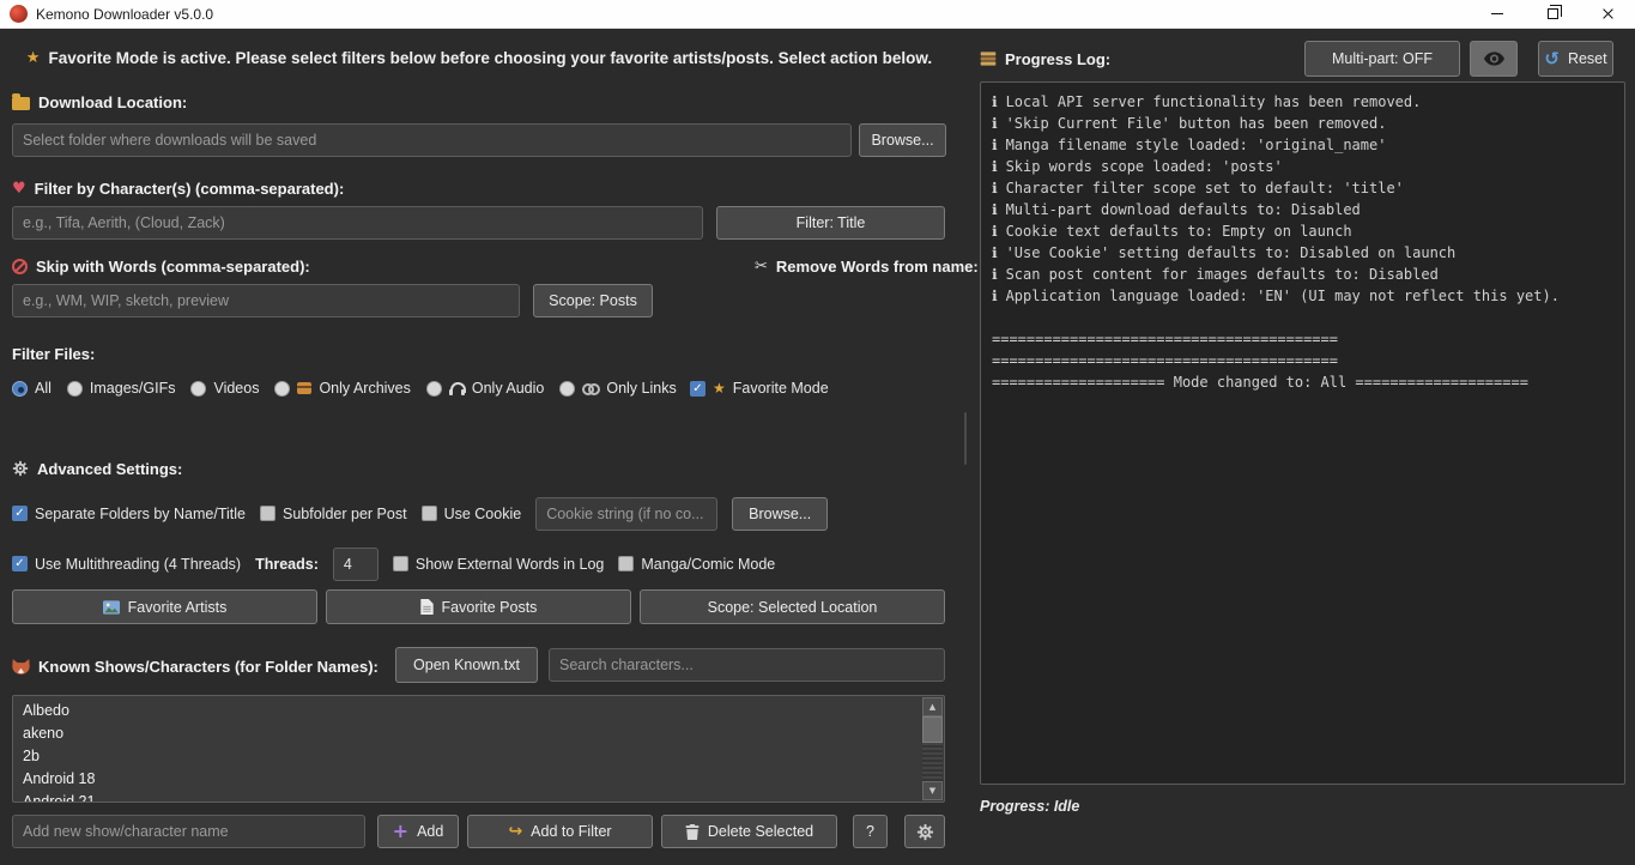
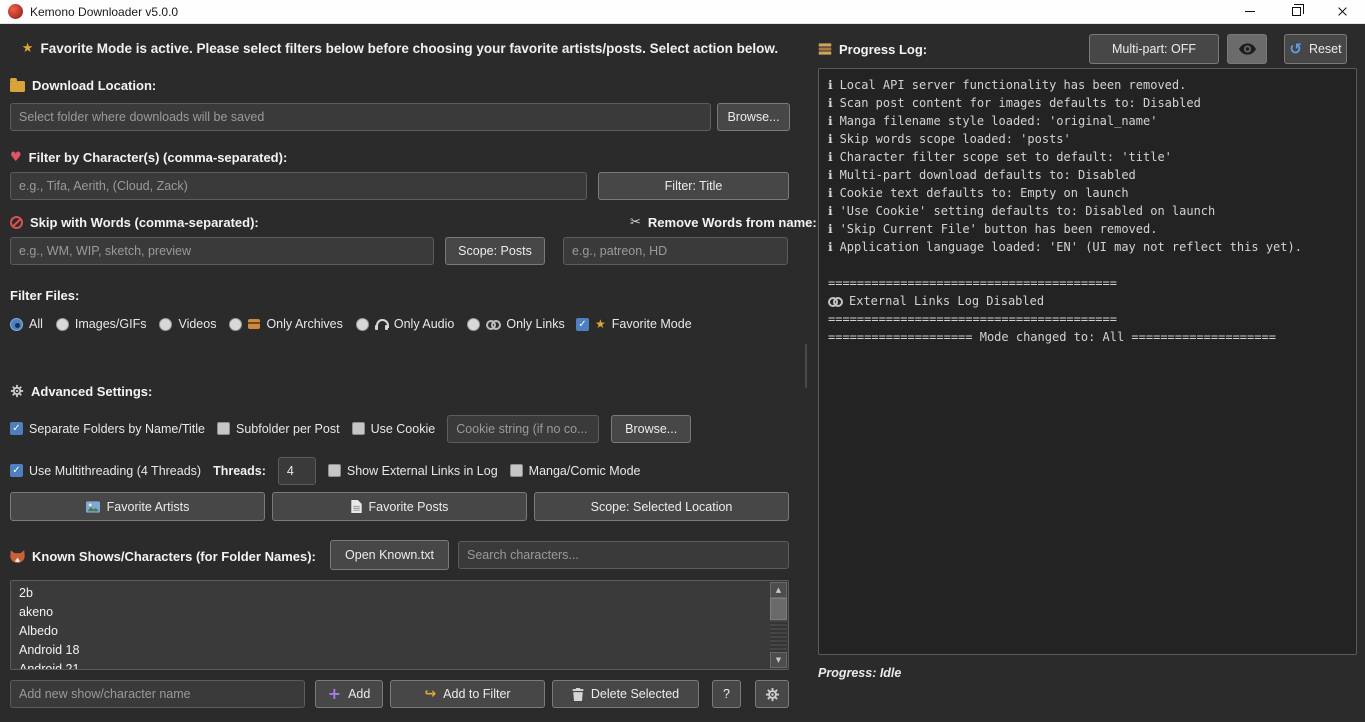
  Kemono Downloader v5.0.0
  ★
  Favorite Mode is active. Please select filters below before choosing your favorite artists/posts. Select action below.
  Download Location:
  Select folder where downloads will be saved
  Browse...
  ♥
  Filter by Character(s) (comma-separated):
  e.g., Tifa, Aerith, (Cloud, Zack)
  Filter: Title
  Skip with Words (comma-separated):
  ✂
  Remove Words from na:
  e.g., WM, WIP, sketch, preview
  Scope: Posts
+ e.g., patreon, HD
  Filter Files:
  All
  Images/GIFs
  Videos
  Only Archives
  Only Audio
  Only Links
  ★
  Favorite Mode
  Advanced Settings:
  Separate Folders by Name/Title
  Subfolder per Post
  Use Cookie
  Cookie string (if no co...
  Browse...
  Use Multithreading (4 Threads)
  Threads:
  4
- Show External Words in Log
+ Show External Links in Log
  Manga/Comic Mode
  Favorite Artists
  Favorite Posts
  Scope: Selected Location
  Known Shows/Characters (for Folder Names):
  Open Known.txt
  Search characters...
- Albedo
+ 2b
  akeno
- 2b
+ Albedo
  Android 18
  Add new show/character name
  +
  Add
  ↪
  Add to Filter
  Delete Selected
  ?
  Progress Log:
  Multi-part: OFF
  ↺
  Reset
  Local API server functionality has been removed.
- 'Skip Current File' button has been removed.
+ Scan post content for images defaults to: Disabled
  Manga filename style loaded: 'original_name'
  Skip words scope loaded: 'posts'
  Character filter scope set to default: 'title'
  Multi-part download defaults to: Disabled
  Cookie text defaults to: Empty on launch
  'Use Cookie' setting defaults to: Disabled on launch
- Scan post content for images defaults to: Disabled
+ 'Skip Current File' button has been removed.
  Application language loaded: 'EN' (UI may not reflect this yet).
  ========================================
+ External Links Log Disabled
  ========================================
  ==================== Mode changed to: All ====================
  Progress: Idle
